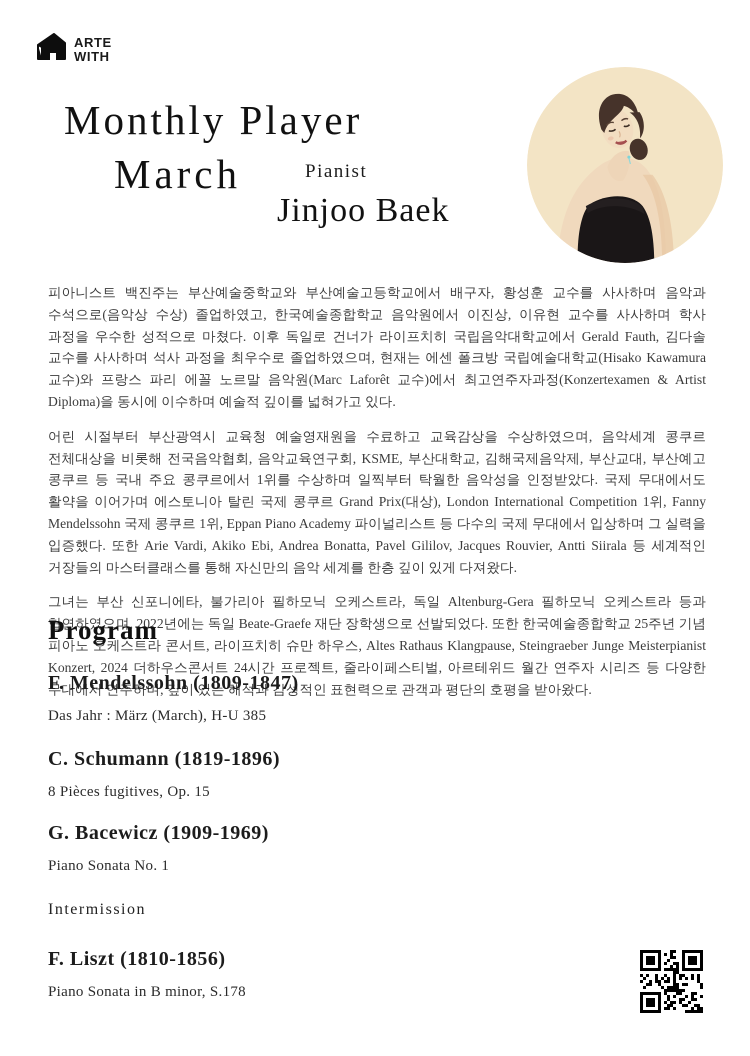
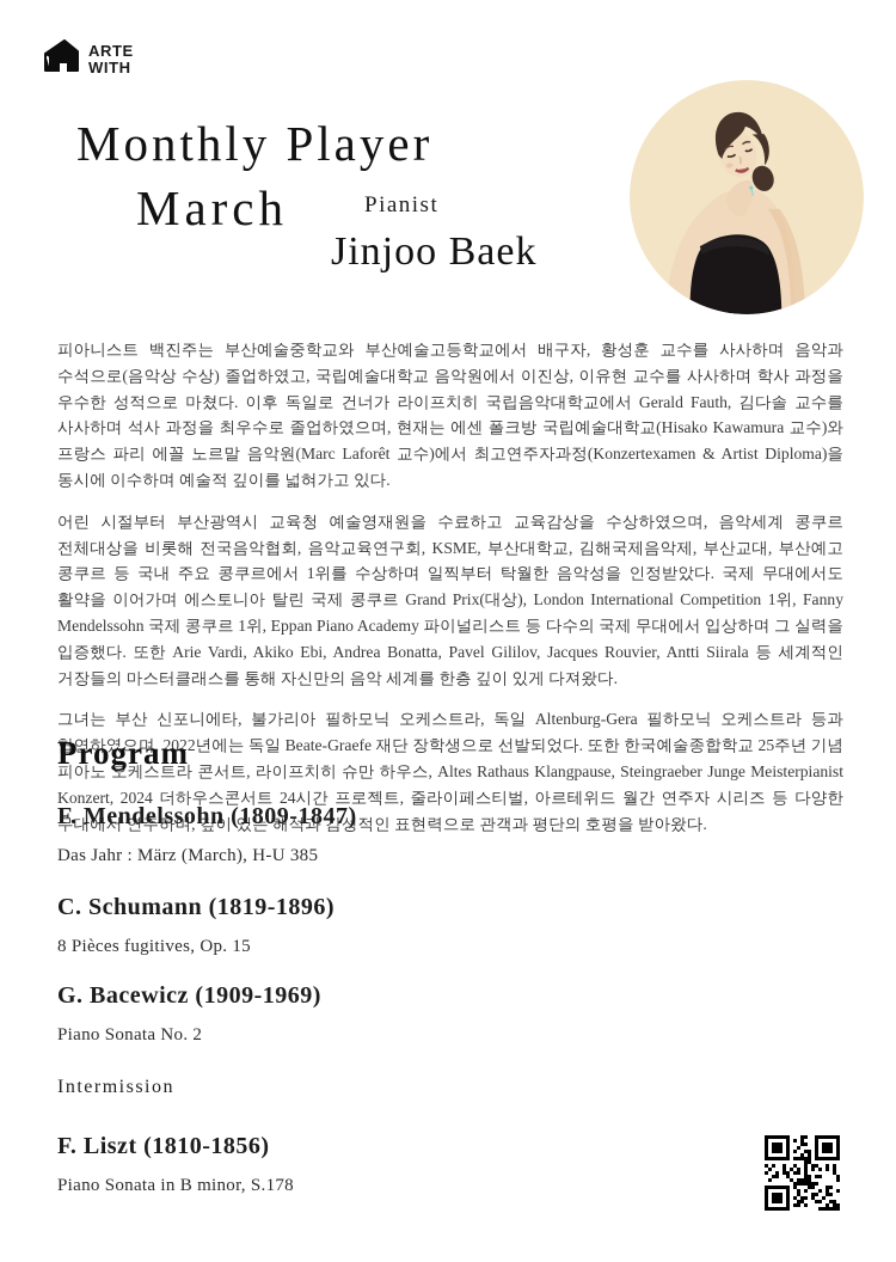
  ARTE
  WITH
  Monthly Player
  March
  Pianist
  Jinjoo Baek
- 피아니스트 백진주는 부산예술중학교와 부산예술고등학교에서 배구자, 황성훈 교수를 사사하며 음악과 수석으로(음악상 수상) 졸업하였고, 한국예술종합학교 음악원에서 이진상, 이유현 교수를 사사하며 학사 과정을 우수한 성적으로 마쳤다. 이후 독일로 건너가 라이프치히 국립음악대학교에서 Gerald Fauth, 김다솔 교수를 사사하며 석사 과정을 최우수로 졸업하였으며, 현재는 에센 폴크방 국립예술대학교(Hisako Kawamura 교수)와 프랑스 파리 에꼴 노르말 음악원(Marc Laforêt 교수)에서 최고연주자과정(Konzertexamen & Artist Diploma)을 동시에 이수하며 예술적 깊이를 넓혀가고 있다.
+ 피아니스트 백진주는 부산예술중학교와 부산예술고등학교에서 배구자, 황성훈 교수를 사사하며 음악과 수석으로(음악상 수상) 졸업하였고, 국립예술대학교 음악원에서 이진상, 이유현 교수를 사사하며 학사 과정을 우수한 성적으로 마쳤다. 이후 독일로 건너가 라이프치히 국립음악대학교에서 Gerald Fauth, 김다솔 교수를 사사하며 석사 과정을 최우수로 졸업하였으며, 현재는 에센 폴크방 국립예술대학교(Hisako Kawamura 교수)와 프랑스 파리 에꼴 노르말 음악원(Marc Laforêt 교수)에서 최고연주자과정(Konzertexamen & Artist Diploma)을 동시에 이수하며 예술적 깊이를 넓혀가고 있다.
  어린 시절부터 부산광역시 교육청 예술영재원을 수료하고 교육감상을 수상하였으며, 음악세계 콩쿠르 전체대상을 비롯해 전국음악협회, 음악교육연구회, KSME, 부산대학교, 김해국제음악제, 부산교대, 부산예고 콩쿠르 등 국내 주요 콩쿠르에서 1위를 수상하며 일찍부터 탁월한 음악성을 인정받았다. 국제 무대에서도 활약을 이어가며 에스토니아 탈린 국제 콩쿠르 Grand Prix(대상), London International Competition 1위, Fanny Mendelssohn 국제 콩쿠르 1위, Eppan Piano Academy 파이널리스트 등 다수의 국제 무대에서 입상하며 그 실력을 입증했다. 또한 Arie Vardi, Akiko Ebi, Andrea Bonatta, Pavel Gililov, Jacques Rouvier, Antti Siirala 등 세계적인 거장들의 마스터클래스를 통해 자신만의 음악 세계를 한층 깊이 있게 다져왔다.
  그녀는 부산 신포니에타, 불가리아 필하모닉 오케스트라, 독일 Altenburg-Gera 필하모닉 오케스트라 등과 협연하였으며, 2022년에는 독일 Beate-Graefe 재단 장학생으로 선발되었다. 또한 한국예술종합학교 25주년 기념 피아노 오케스트라 콘서트, 라이프치히 슈만 하우스, Altes Rathaus Klangpause, Steingraeber Junge Meisterpianist Konzert, 2024 더하우스콘서트 24시간 프로젝트, 줄라이페스티벌, 아르테위드 월간 연주자 시리즈 등 다양한 무대에서 연주하며, 깊이 있는 해석과 감성적인 표현력으로 관객과 평단의 호평을 받아왔다.
  Program
  F. Mendelssohn (1809-1847)
  Das Jahr : März (March), H-U 385
  C. Schumann (1819-1896)
  8 Pièces fugitives, Op. 15
  G. Bacewicz (1909-1969)
- Piano Sonata No. 1
+ Piano Sonata No. 2
  Intermission
  F. Liszt (1810-1856)
  Piano Sonata in B minor, S.178
